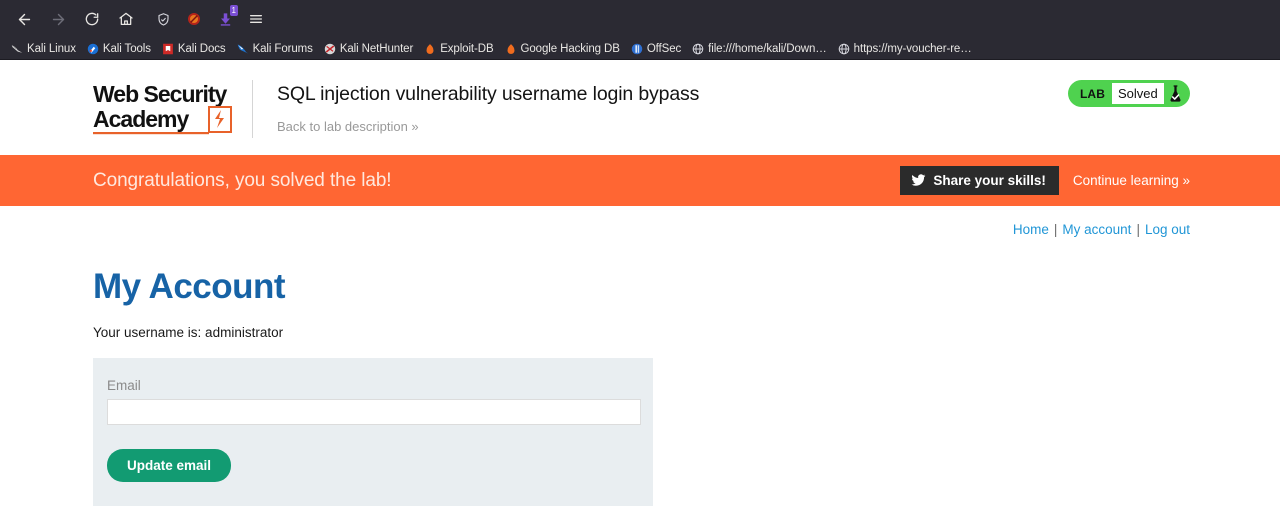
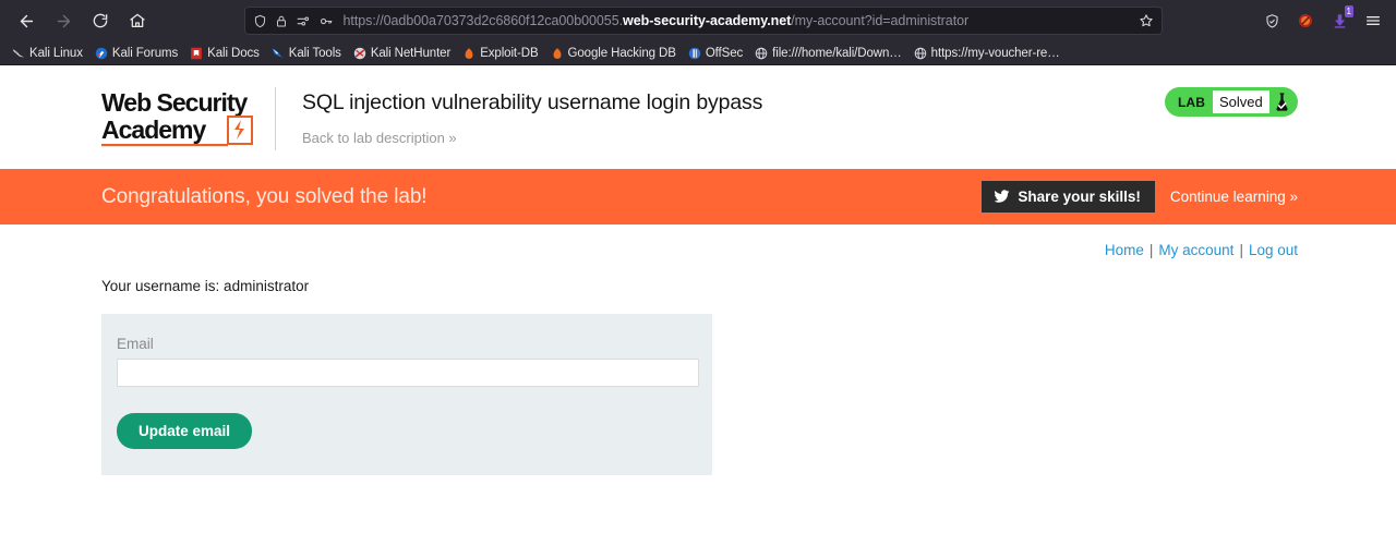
+ https://0adb00a70373d2c6860f12ca00b00055.web-security-academy.net/my-account?id=administrator
  1
  Kali Linux
- Kali Tools
+ Kali Forums
  Kali Docs
- Kali Forums
+ Kali Tools
  Kali NetHunter
  Exploit-DB
  Google Hacking DB
  OffSec
  file:///home/kali/Down…
  https://my-voucher-re…
  Web Security
  Academy
  SQL injection vulnerability username login bypass
  Back to lab description »
  LAB
  Solved
  Congratulations, you solved the lab!
  Share your skills!
  Continue learning »
  Home | My account | Log out
- My Account
  Your username is: administrator
  Email
  Update email
